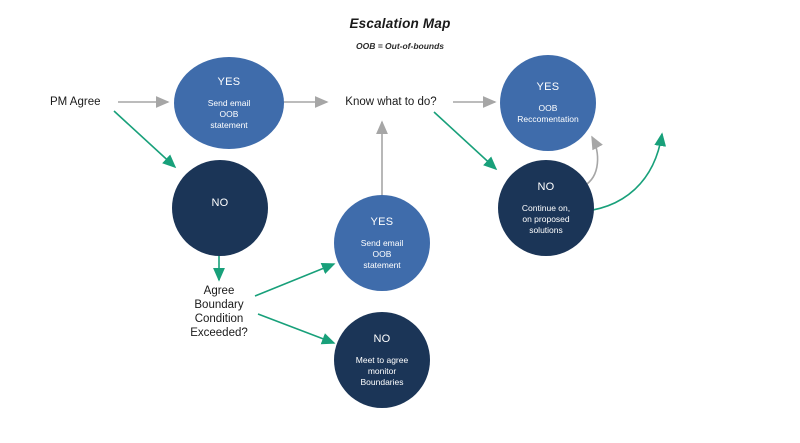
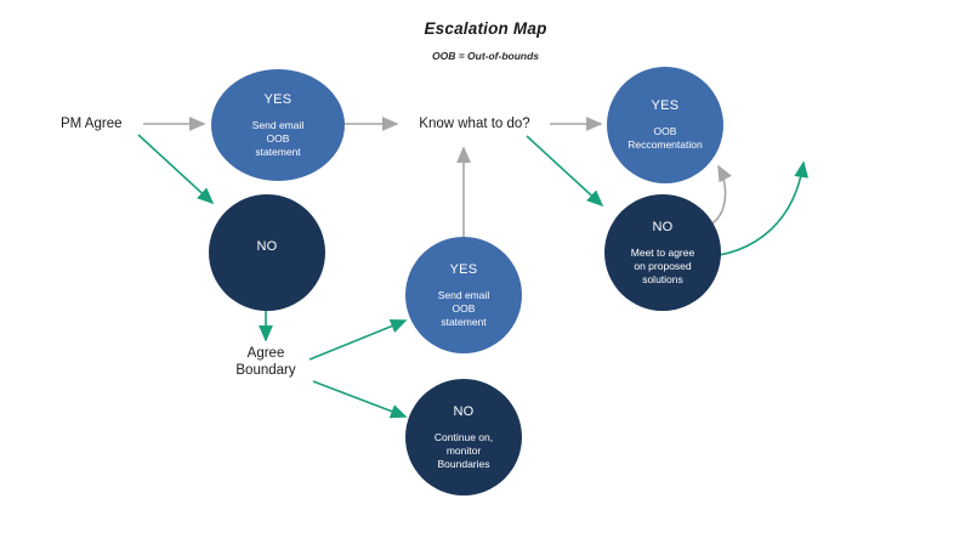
  Escalation Map
  OOB = Out-of-bounds
  PM Agree
  Know what to do?
  Agree
  Boundary
- Condition
- Exceeded?
  YES
  Send email
  OOB
  statement
  NO
  YES
  Send email
  OOB
  statement
  NO
- Meet to agree
+ Continue on,
  monitor
  Boundaries
  YES
  OOB
  Reccomentation
  NO
- Continue on,
+ Meet to agree
  on proposed
  solutions
